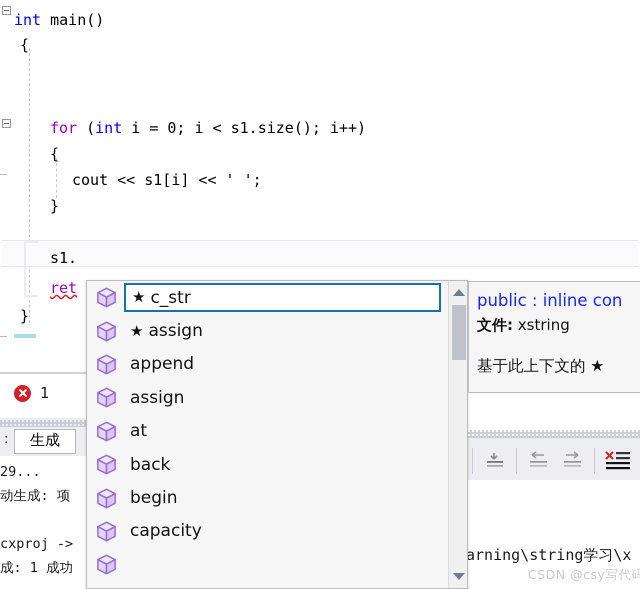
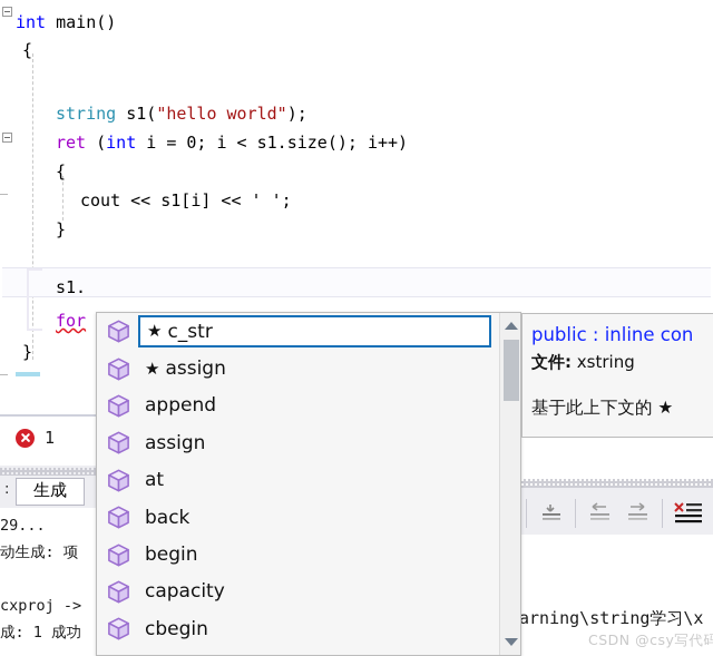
  int main()
  {
+ string s1("hello world");
- for (int i = 0; i < s1.size(); i++)
+ ret (int i = 0; i < s1.size(); i++)
  {
  cout << s1[i] << ' ';
  }
  s1.
- ret
+ for
  }
  1
  :
  生成
  29...
  动生成: 项
  cxproj ->
  成: 1 成功
  arning\string学习\x
  CSDN @csy写代码
  ★
  c_str
  ★
  assign
  append
  assign
  at
  back
  begin
  capacity
+ cbegin
  public : inline con
  文件: xstring
  基于此上下文的 ★
